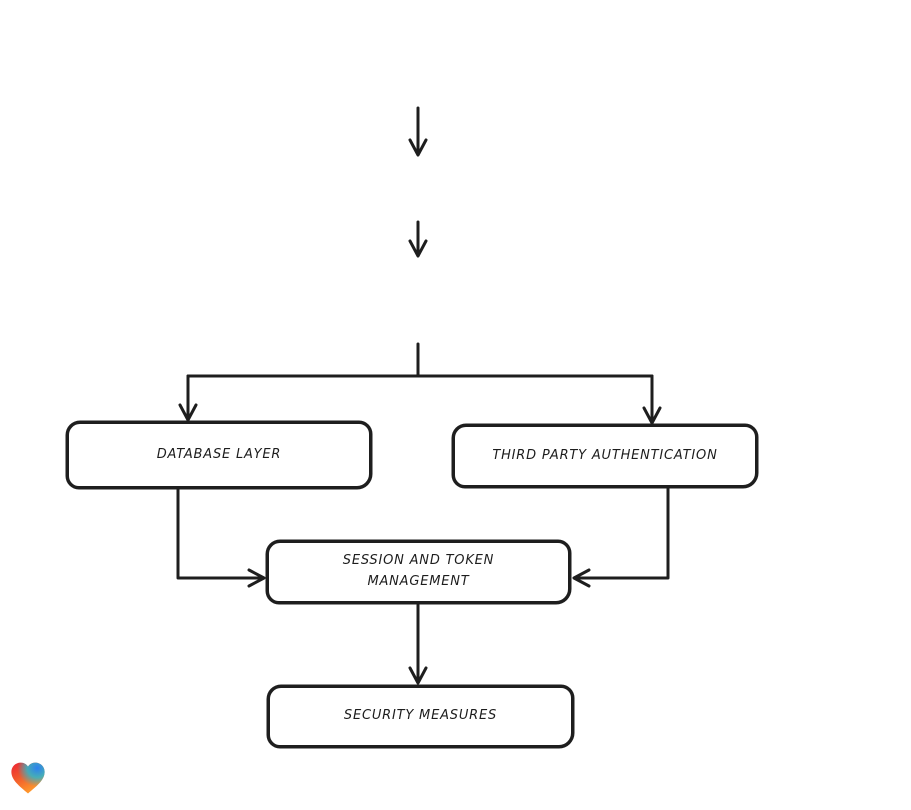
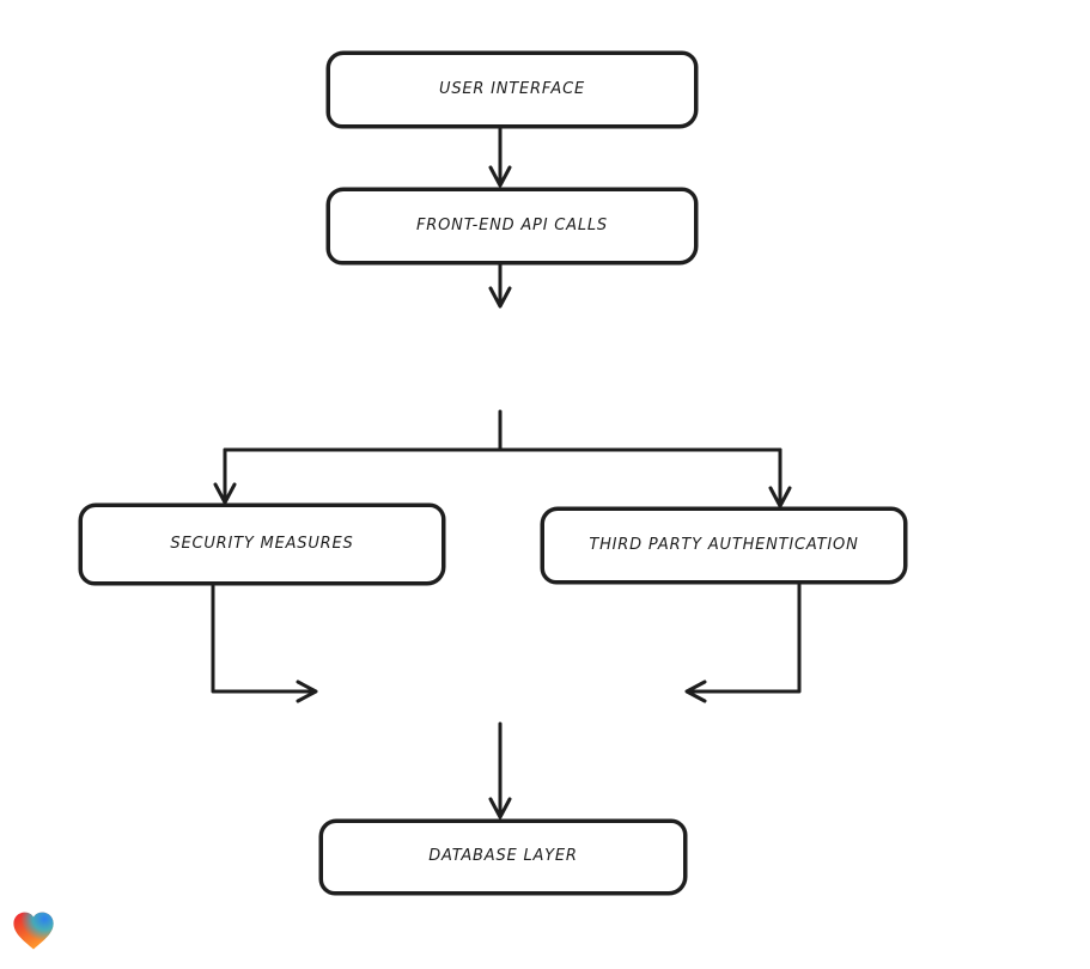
+ USER INTERFACE
+ FRONT-END API CALLS
- DATABASE LAYER
+ SECURITY MEASURES
  THIRD PARTY AUTHENTICATION
- SESSION AND TOKEN
- MANAGEMENT
- SECURITY MEASURES
+ DATABASE LAYER
